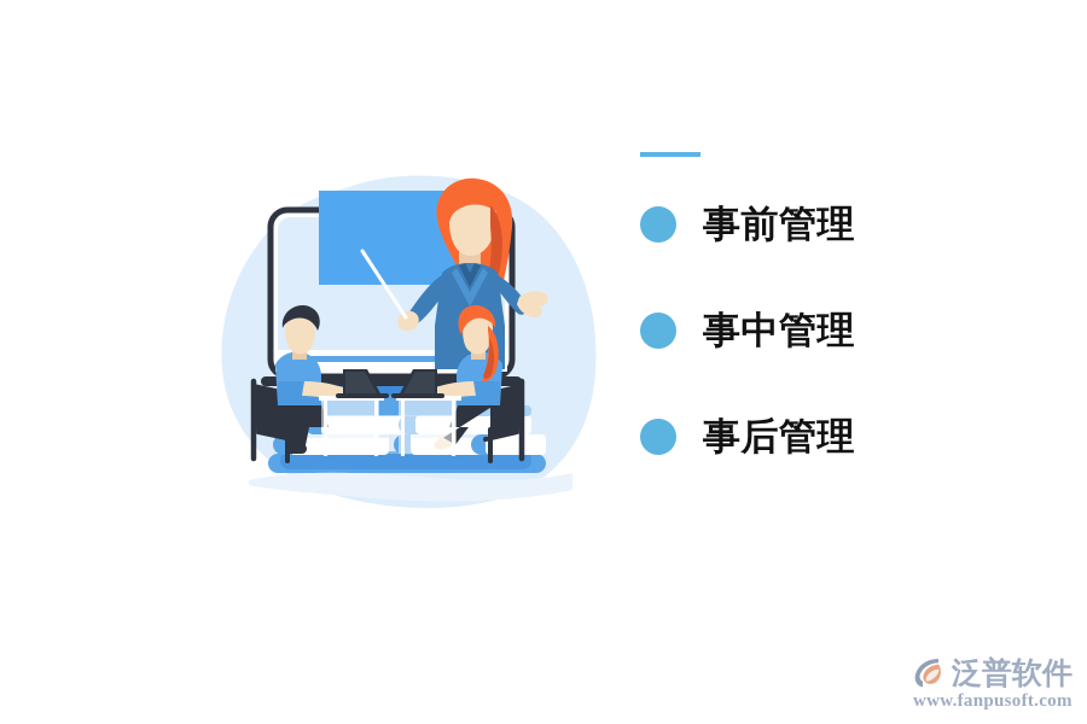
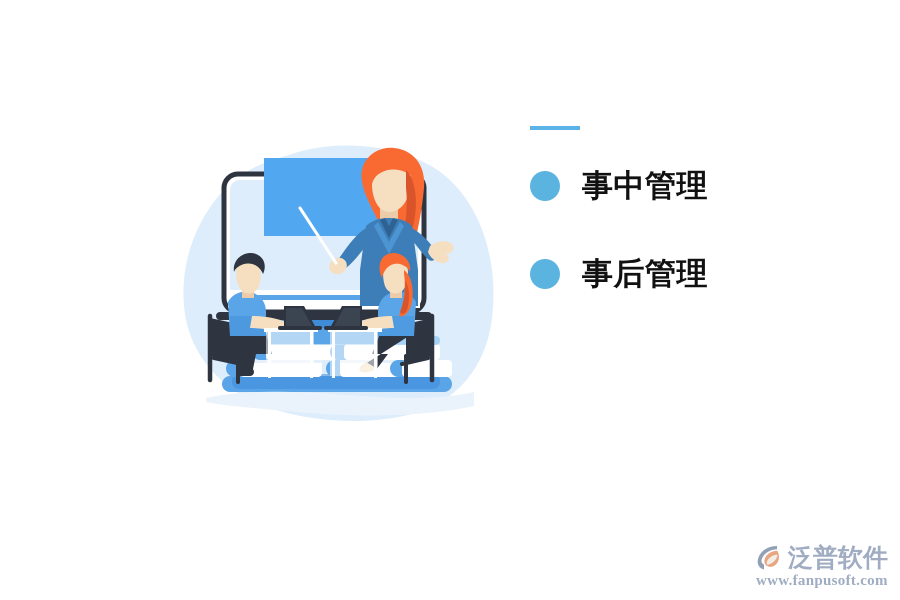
- 事前管理
  事中管理
  事后管理
  泛普软件
  www.fanpusoft.com
